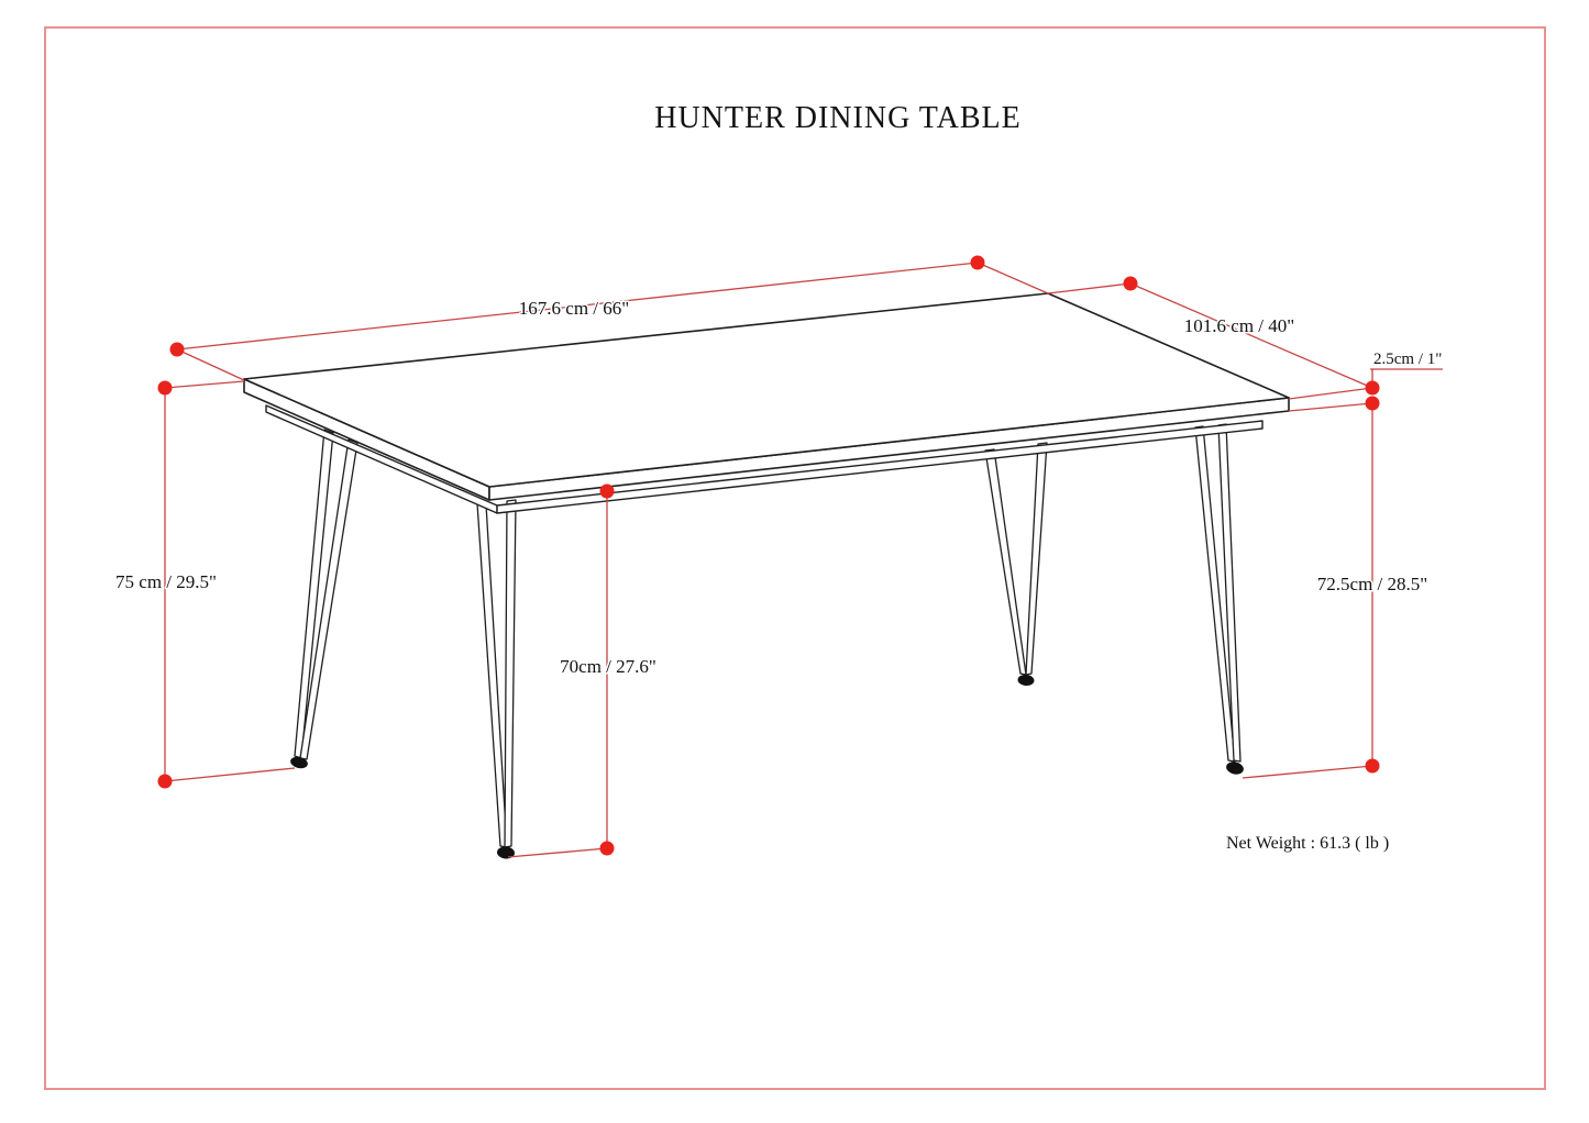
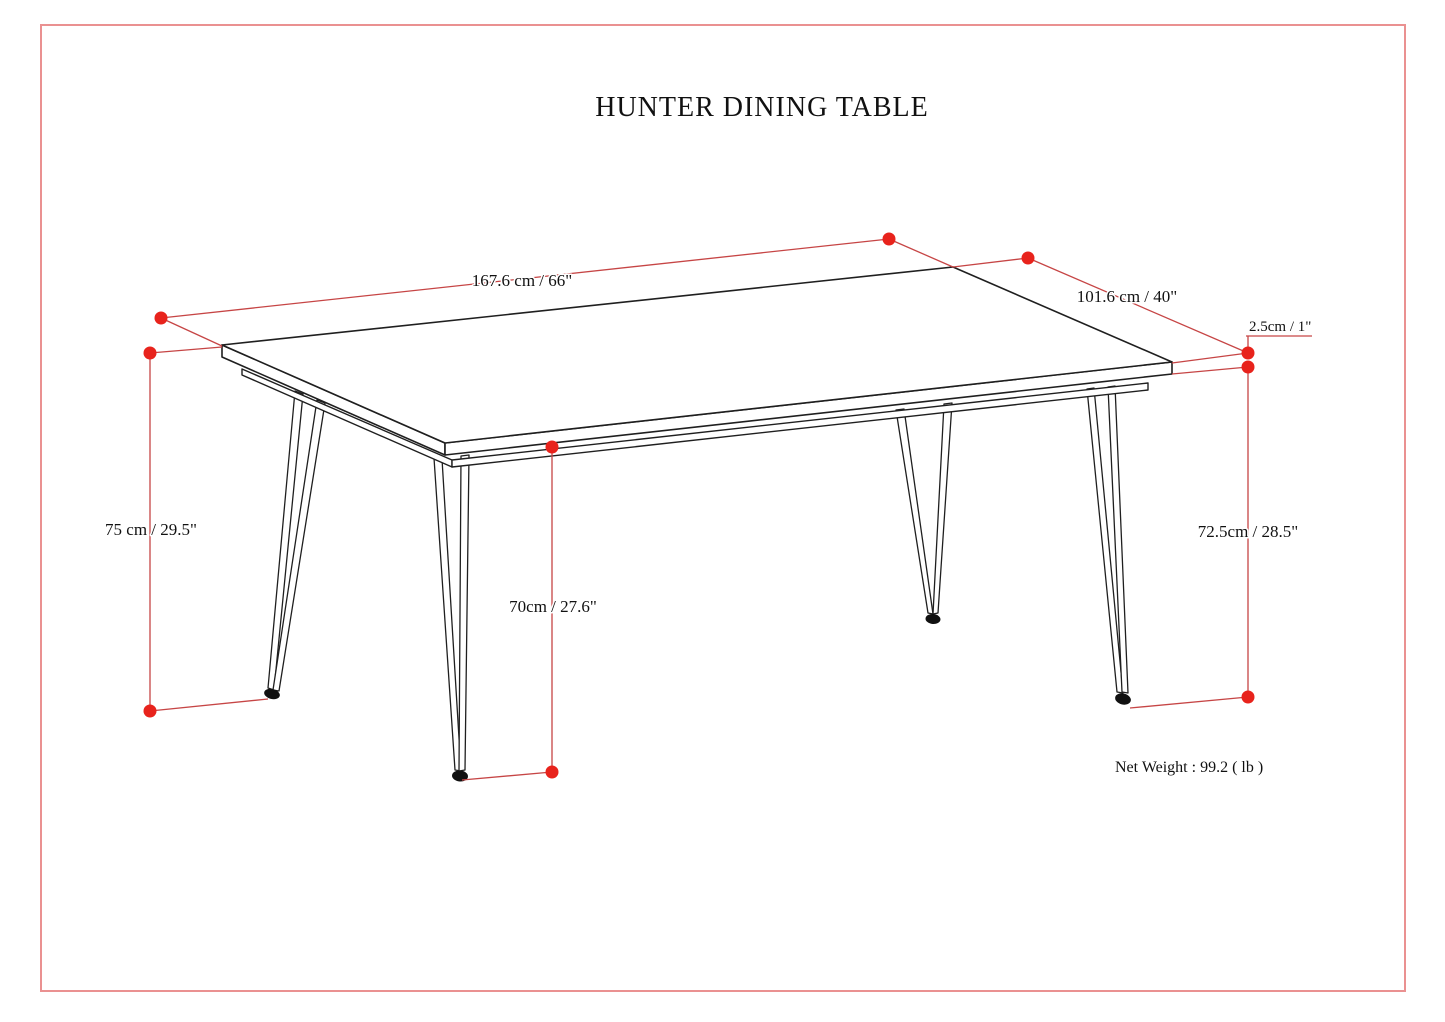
  HUNTER DINING TABLE
  167.6 cm / 66"
  101.6 cm / 40"
  2.5cm / 1"
  75 cm / 29.5"
  70cm / 27.6"
  72.5cm / 28.5"
- Net Weight : 61.3 ( lb )
+ Net Weight : 99.2 ( lb )
